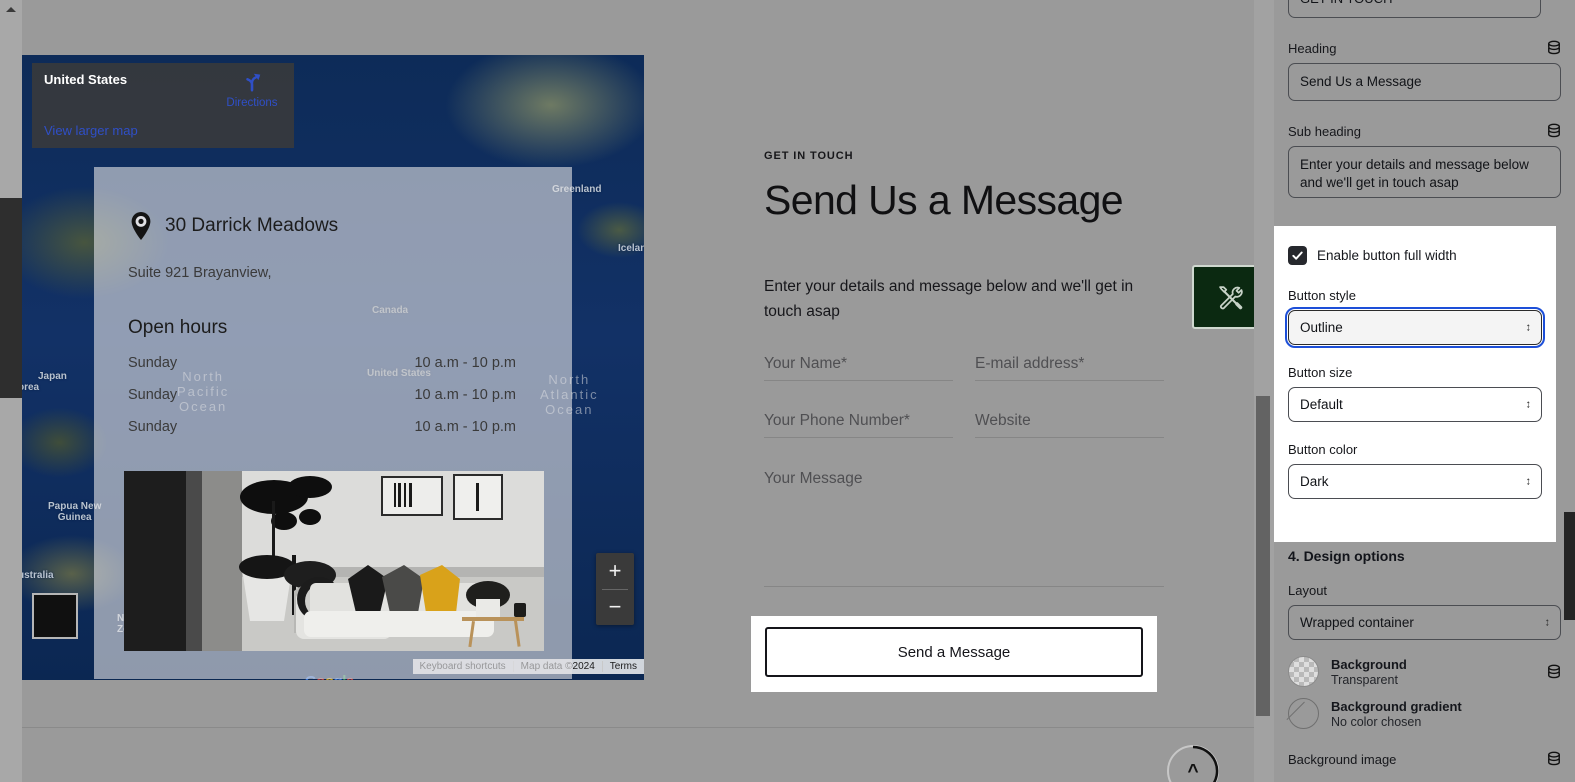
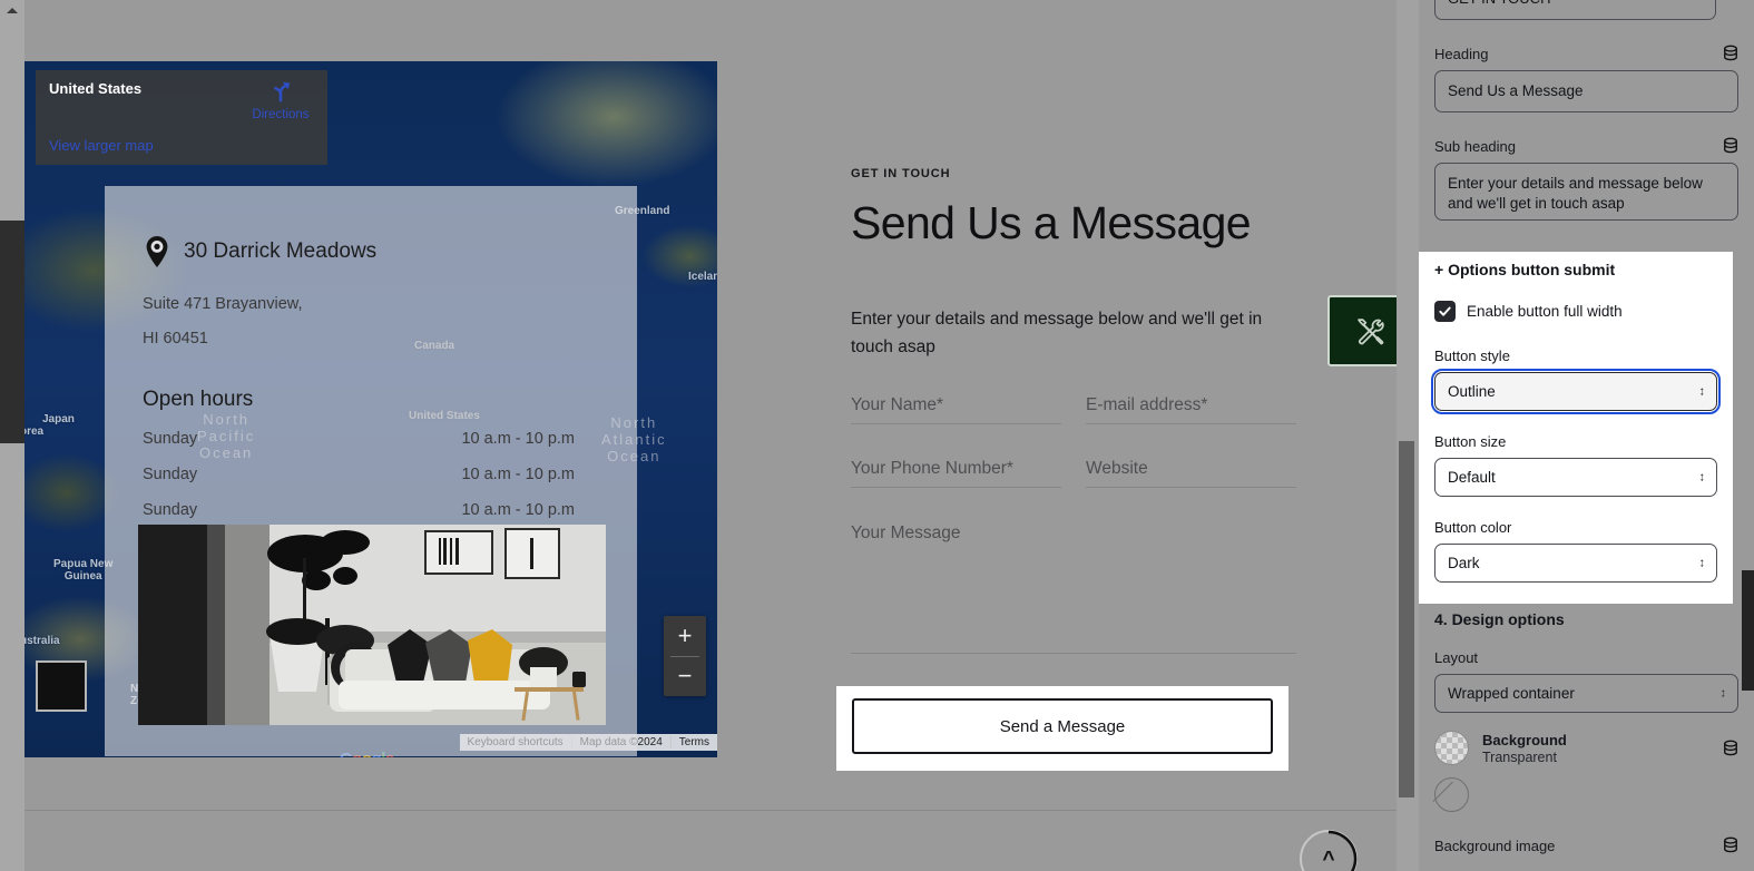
  Greenland
  Icelan
  Canada
  United States
  Japan
  orea
  Papua New
  Guinea
  ustralia
  North
  Pacific
  Ocean
  North
  Atlantic
  Ocean
  United States
  Directions
  View larger map
  +
  −
  Keyboard shortcuts
  Map data ©2024
  Terms
  30 Darrick Meadows
- Suite 921 Brayanview,
+ Suite 471 Brayanview,
+ HI 60451
  Open hours
  Sunday
  10 a.m - 10 p.m
  Sunday
  10 a.m - 10 p.m
  Sunday
  10 a.m - 10 p.m
  GET IN TOUCH
  Send Us a Message
  Enter your details and message below and we'll get in touch asap
  Your Name*
  E-mail address*
  Your Phone Number*
  Website
  Your Message
  Send a Message
  ^
  Heading
  Send Us a Message
  Sub heading
  Enter your details and message below and we'll get in touch asap
  4. Design options
  Layout
  Wrapped container
  ↕
  Background
  Transparent
- Background gradient
- No color chosen
  Background image
+ + Options button submit
  Enable button full width
  Button style
  Outline
  ↕
  Button size
  Default
  ↕
  Button color
  Dark
  ↕
